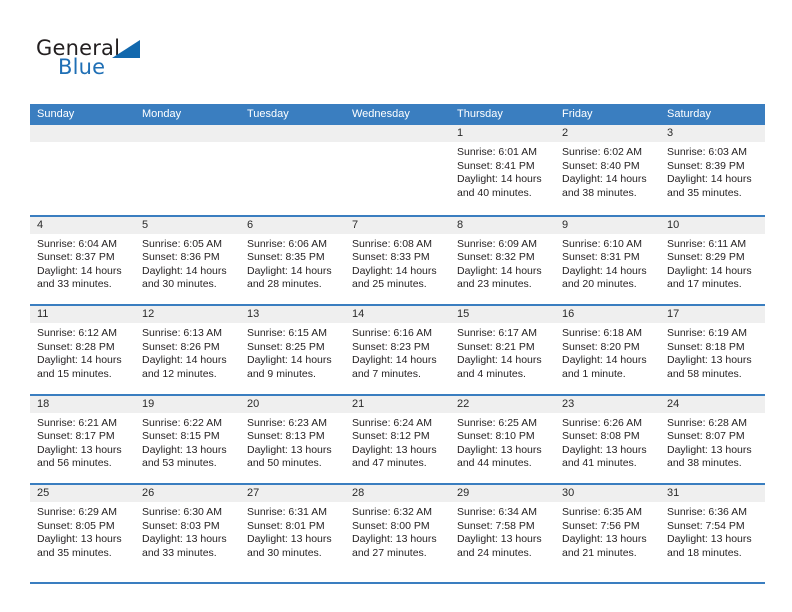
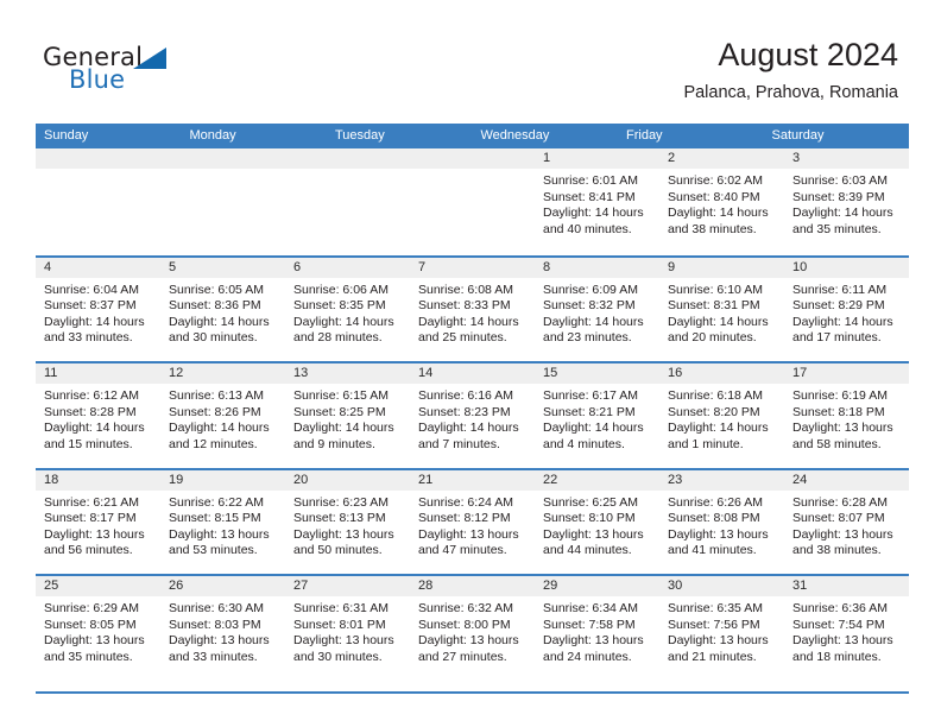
  General
  Blue
+ August 2024
+ Palanca, Prahova, Romania
  Sunday
  Monday
  Tuesday
  Wednesday
- Thursday
  Friday
  Saturday
  1
  Sunrise: 6:01 AM
  Sunset: 8:41 PM
  Daylight: 14 hours
  and 40 minutes.
  2
  Sunrise: 6:02 AM
  Sunset: 8:40 PM
  Daylight: 14 hours
  and 38 minutes.
  3
  Sunrise: 6:03 AM
  Sunset: 8:39 PM
  Daylight: 14 hours
  and 35 minutes.
  4
  Sunrise: 6:04 AM
  Sunset: 8:37 PM
  Daylight: 14 hours
  and 33 minutes.
  5
  Sunrise: 6:05 AM
  Sunset: 8:36 PM
  Daylight: 14 hours
  and 30 minutes.
  6
  Sunrise: 6:06 AM
  Sunset: 8:35 PM
  Daylight: 14 hours
  and 28 minutes.
  7
  Sunrise: 6:08 AM
  Sunset: 8:33 PM
  Daylight: 14 hours
  and 25 minutes.
  8
  Sunrise: 6:09 AM
  Sunset: 8:32 PM
  Daylight: 14 hours
  and 23 minutes.
  9
  Sunrise: 6:10 AM
  Sunset: 8:31 PM
  Daylight: 14 hours
  and 20 minutes.
  10
  Sunrise: 6:11 AM
  Sunset: 8:29 PM
  Daylight: 14 hours
  and 17 minutes.
  11
  Sunrise: 6:12 AM
  Sunset: 8:28 PM
  Daylight: 14 hours
  and 15 minutes.
  12
  Sunrise: 6:13 AM
  Sunset: 8:26 PM
  Daylight: 14 hours
  and 12 minutes.
  13
  Sunrise: 6:15 AM
  Sunset: 8:25 PM
  Daylight: 14 hours
  and 9 minutes.
  14
  Sunrise: 6:16 AM
  Sunset: 8:23 PM
  Daylight: 14 hours
  and 7 minutes.
  15
  Sunrise: 6:17 AM
  Sunset: 8:21 PM
  Daylight: 14 hours
  and 4 minutes.
  16
  Sunrise: 6:18 AM
  Sunset: 8:20 PM
  Daylight: 14 hours
  and 1 minute.
  17
  Sunrise: 6:19 AM
  Sunset: 8:18 PM
  Daylight: 13 hours
  and 58 minutes.
  18
  Sunrise: 6:21 AM
  Sunset: 8:17 PM
  Daylight: 13 hours
  and 56 minutes.
  19
  Sunrise: 6:22 AM
  Sunset: 8:15 PM
  Daylight: 13 hours
  and 53 minutes.
  20
  Sunrise: 6:23 AM
  Sunset: 8:13 PM
  Daylight: 13 hours
  and 50 minutes.
  21
  Sunrise: 6:24 AM
  Sunset: 8:12 PM
  Daylight: 13 hours
  and 47 minutes.
  22
  Sunrise: 6:25 AM
  Sunset: 8:10 PM
  Daylight: 13 hours
  and 44 minutes.
  23
  Sunrise: 6:26 AM
  Sunset: 8:08 PM
  Daylight: 13 hours
  and 41 minutes.
  24
  Sunrise: 6:28 AM
  Sunset: 8:07 PM
  Daylight: 13 hours
  and 38 minutes.
  25
  Sunrise: 6:29 AM
  Sunset: 8:05 PM
  Daylight: 13 hours
  and 35 minutes.
  26
  Sunrise: 6:30 AM
  Sunset: 8:03 PM
  Daylight: 13 hours
  and 33 minutes.
  27
  Sunrise: 6:31 AM
  Sunset: 8:01 PM
  Daylight: 13 hours
  and 30 minutes.
  28
  Sunrise: 6:32 AM
  Sunset: 8:00 PM
  Daylight: 13 hours
  and 27 minutes.
  29
  Sunrise: 6:34 AM
  Sunset: 7:58 PM
  Daylight: 13 hours
  and 24 minutes.
  30
  Sunrise: 6:35 AM
  Sunset: 7:56 PM
  Daylight: 13 hours
  and 21 minutes.
  31
  Sunrise: 6:36 AM
  Sunset: 7:54 PM
  Daylight: 13 hours
  and 18 minutes.
